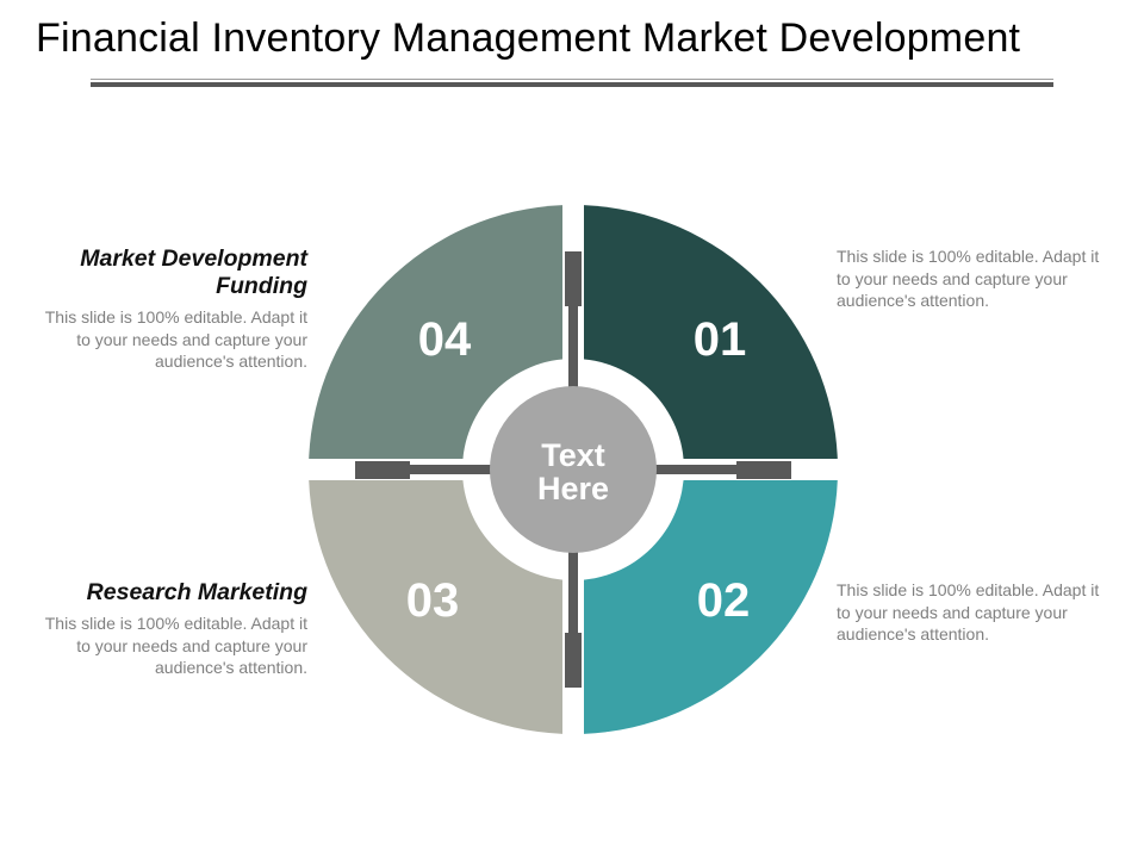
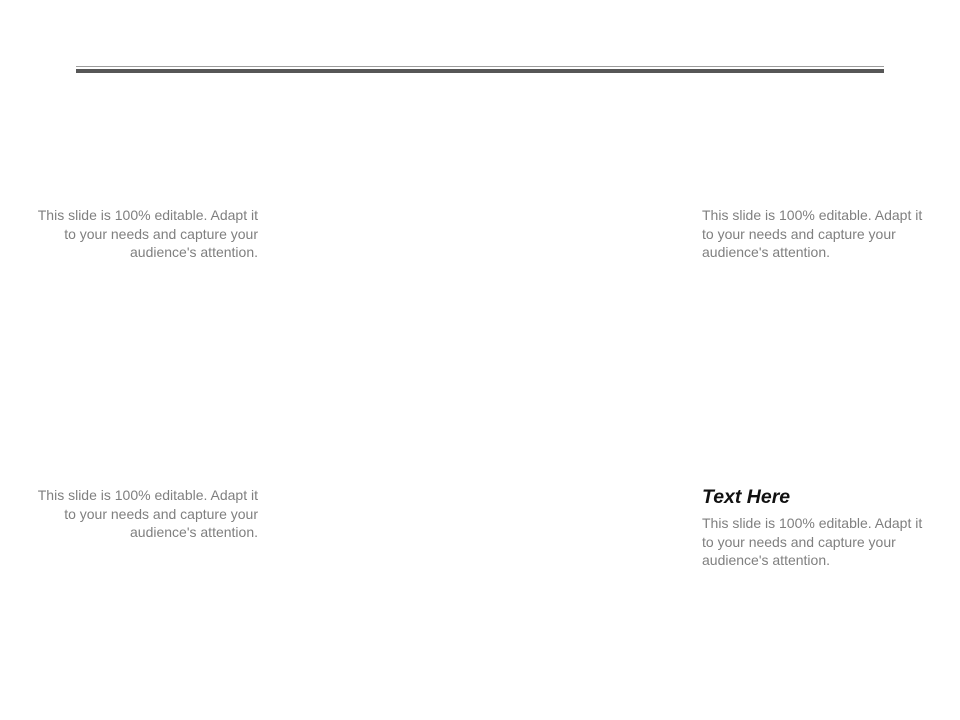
- Financial Inventory Management Market Development
- 04
- 01
- 03
- 02
- Text
- Here
- Market Development Funding
  This slide is 100% editable. Adapt it to your needs and capture your audience's attention.
  This slide is 100% editable. Adapt it to your needs and capture your audience's attention.
- Research Marketing
  This slide is 100% editable. Adapt it to your needs and capture your audience's attention.
+ Text Here
  This slide is 100% editable. Adapt it to your needs and capture your audience's attention.
